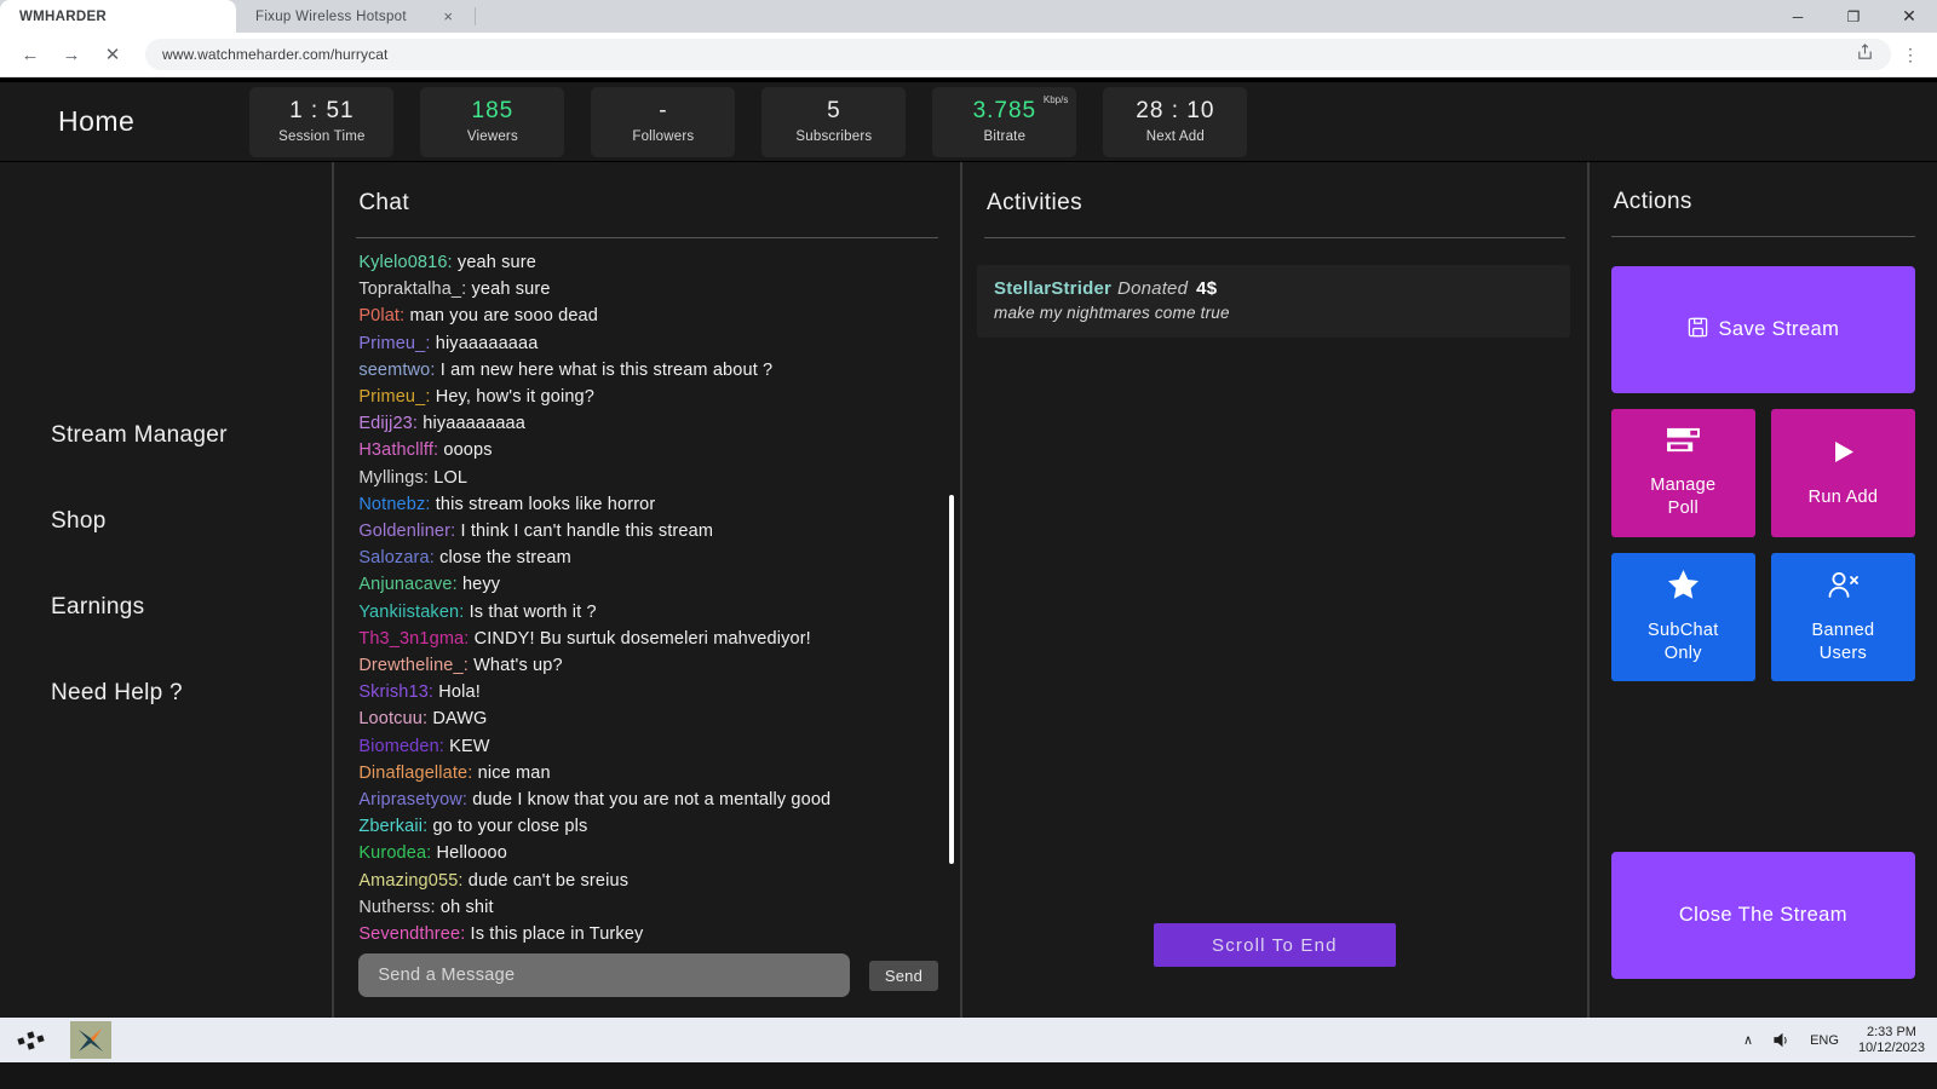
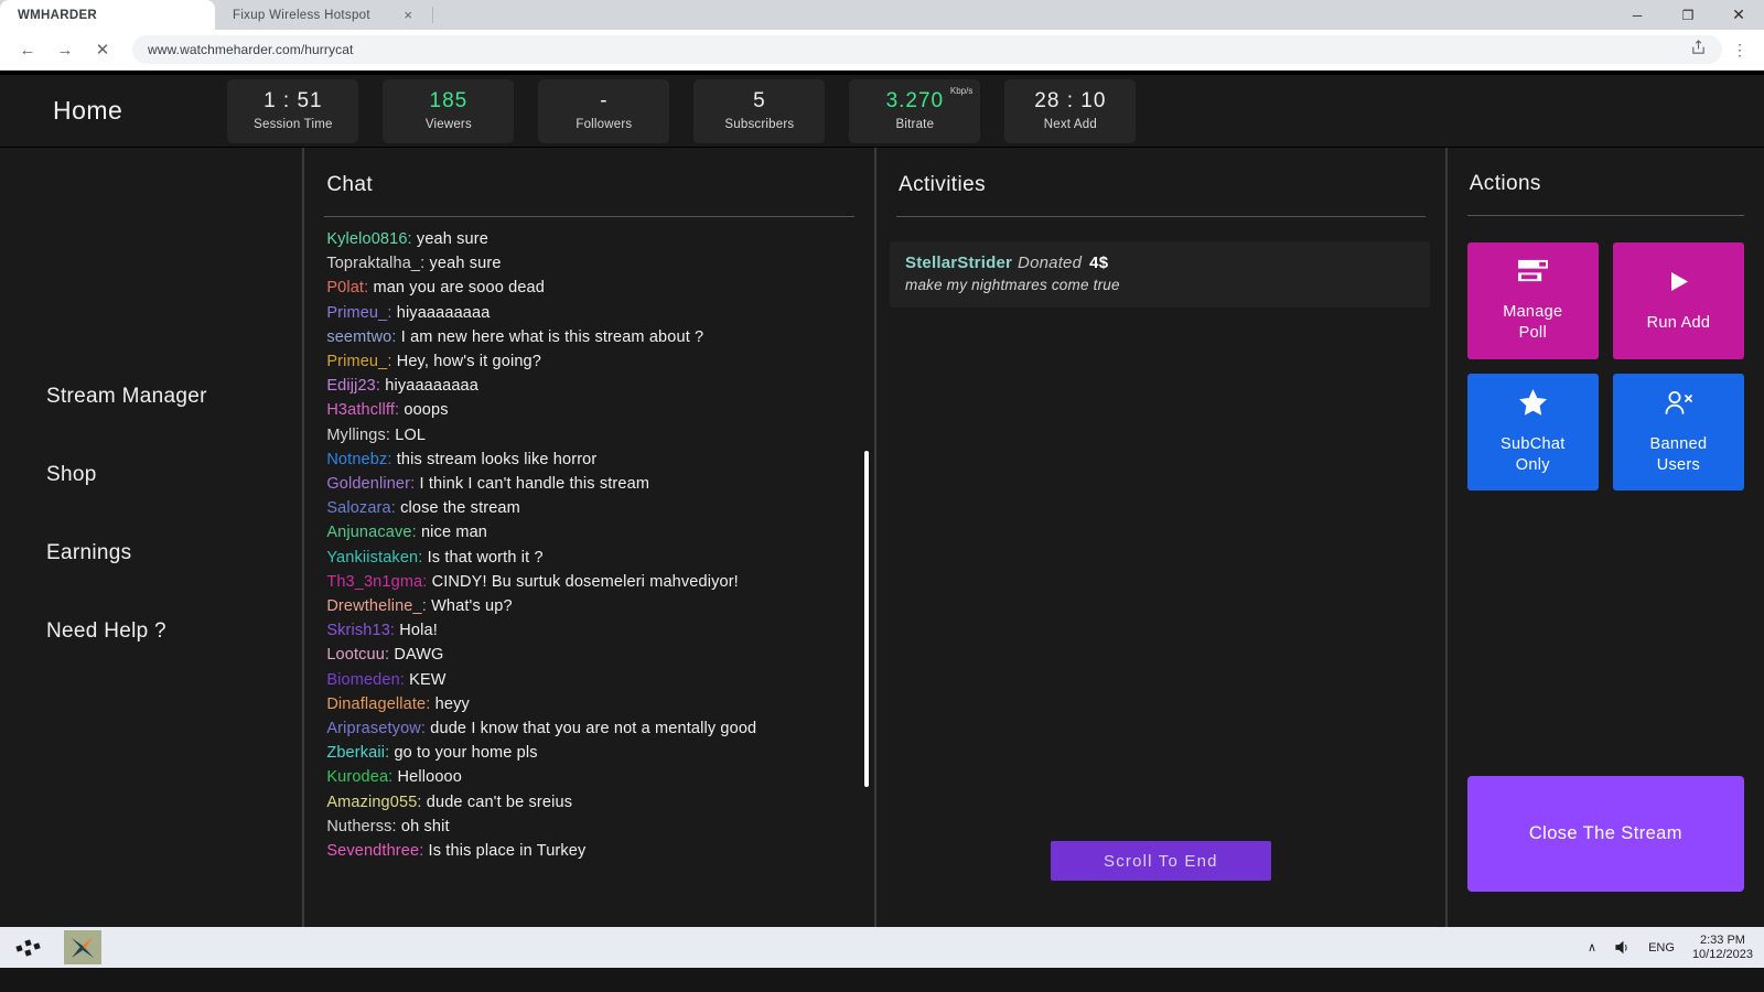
  WMHARDER
  Fixup Wireless Hotspot
  ×
  ─
  ❐
  ✕
  ←
  →
  ✕
  www.watchmeharder.com/hurrycat
  ⋮
  Home
  1 : 51
  Session Time
  185
  Viewers
  -
  Followers
  5
  Subscribers
  Kbp/s
- 3.785
+ 3.270
  Bitrate
  28 : 10
  Next Add
  Stream Manager
  Shop
  Earnings
  Need Help ?
  Chat
  Kylelo0816: yeah sure
  Topraktalha_: yeah sure
  P0lat: man you are sooo dead
  Primeu_: hiyaaaaaaaa
  seemtwo: I am new here what is this stream about ?
  Primeu_: Hey, how's it going?
  Edijj23: hiyaaaaaaaa
  H3athcllff: ooops
  Myllings: LOL
  Notnebz: this stream looks like horror
  Goldenliner: I think I can't handle this stream
  Salozara: close the stream
- Anjunacave: heyy
+ Anjunacave: nice man
  Yankiistaken: Is that worth it ?
  Th3_3n1gma: CINDY! Bu surtuk dosemeleri mahvediyor!
  Drewtheline_: What's up?
  Skrish13: Hola!
  Lootcuu: DAWG
  Biomeden: KEW
- Dinaflagellate: nice man
+ Dinaflagellate: heyy
  Ariprasetyow: dude I know that you are not a mentally good
- Zberkaii: go to your close pls
+ Zberkaii: go to your home pls
  Kurodea: Helloooo
  Amazing055: dude can't be sreius
  Nutherss: oh shit
  Sevendthree: Is this place in Turkey
- Send a Message
- Send
  Activities
  StellarStrider Donated 4$
  make my nightmares come true
  Scroll To End
  Actions
- Save Stream
  Manage
  Poll
  Run Add
  SubChat
  Only
  Banned
  Users
  Close The Stream
  ∧
  ENG
  2:33 PM
  10/12/2023
